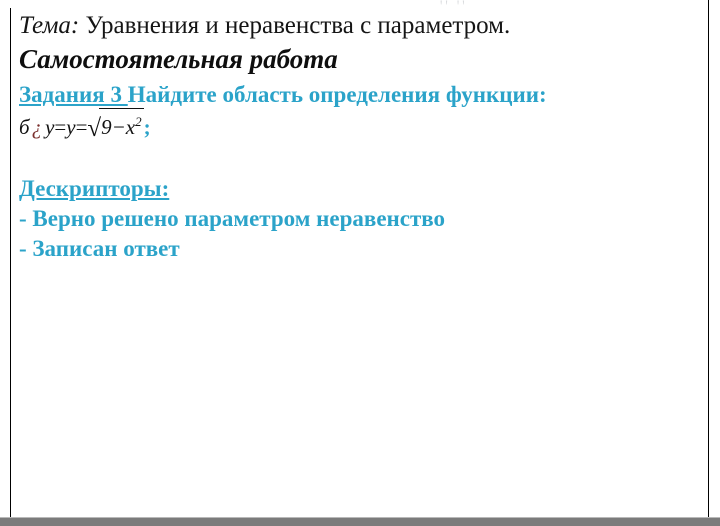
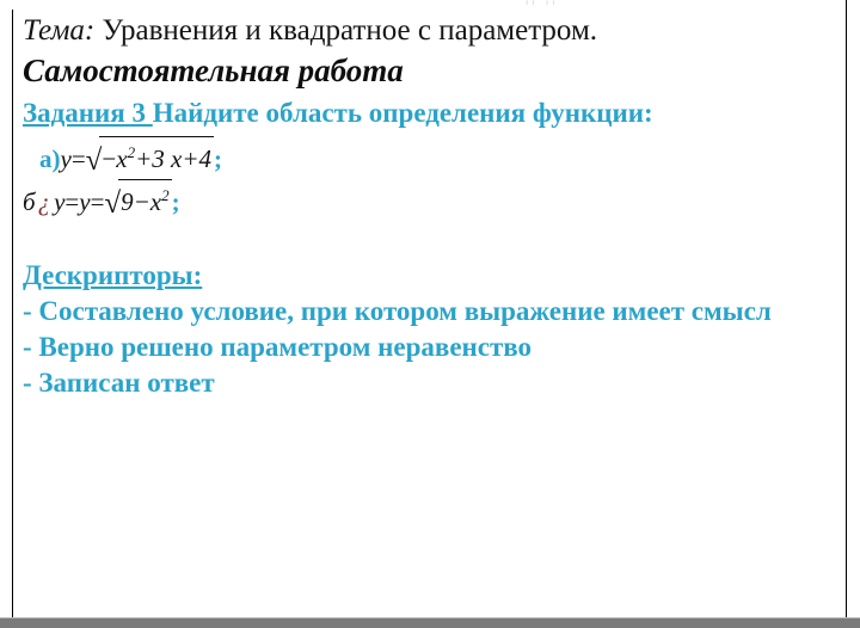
  ꞌꞌ ꞌꞌ
- Тема: Уравнения и неравенства с параметром.
+ Тема: Уравнения и квадратное с параметром.
  Самостоятельная работа
  Задания 3 Найдите область определения функции:
+ а)y=√−x2+3 x+4;
  б¿ y=y=√9−x2 ;
  Дескрипторы:
+ - Составлено условие, при котором выражение имеет смысл
  - Верно решено параметром неравенство
  - Записан ответ
